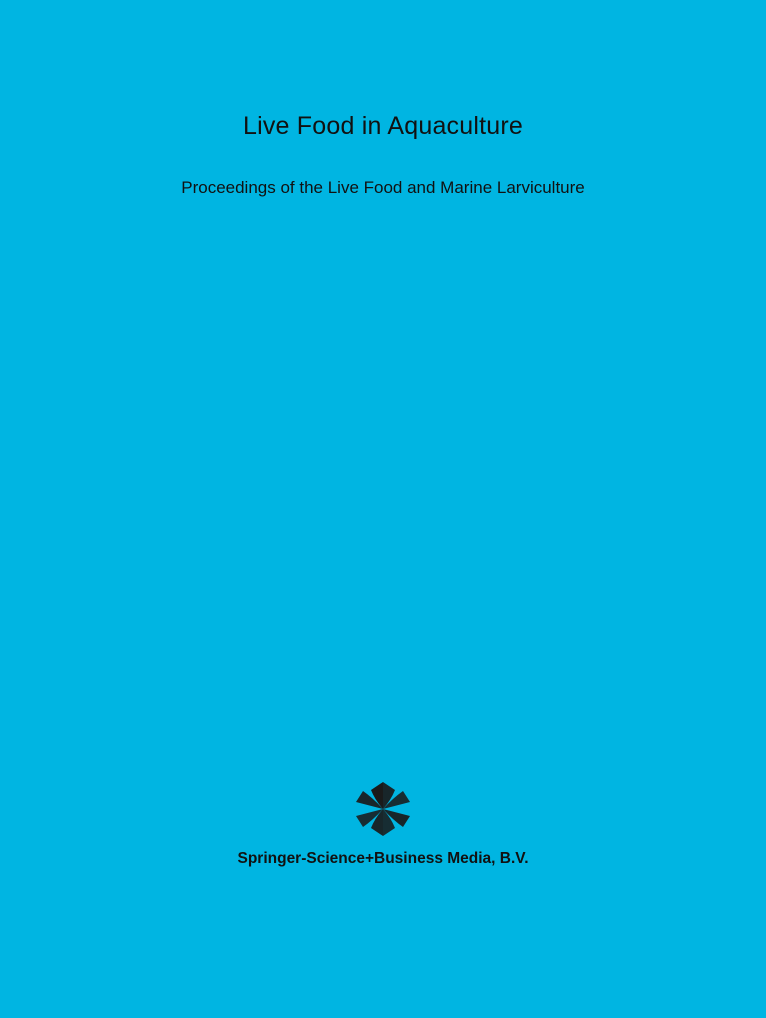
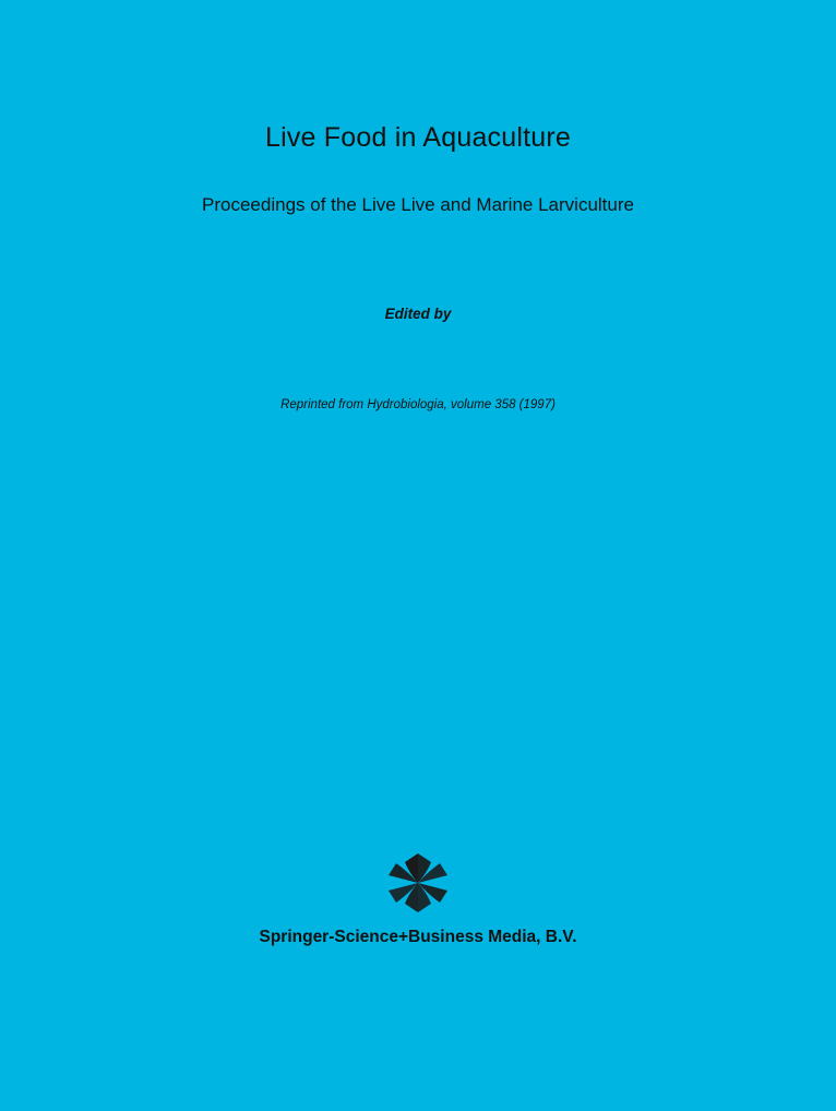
  Live Food in Aquaculture
- Proceedings of the Live Food and Marine Larviculture
+ Proceedings of the Live Live and Marine Larviculture
+ Edited by
+ Reprinted from Hydrobiologia, volume 358 (1997)
  Springer-Science+Business Media, B.V.
